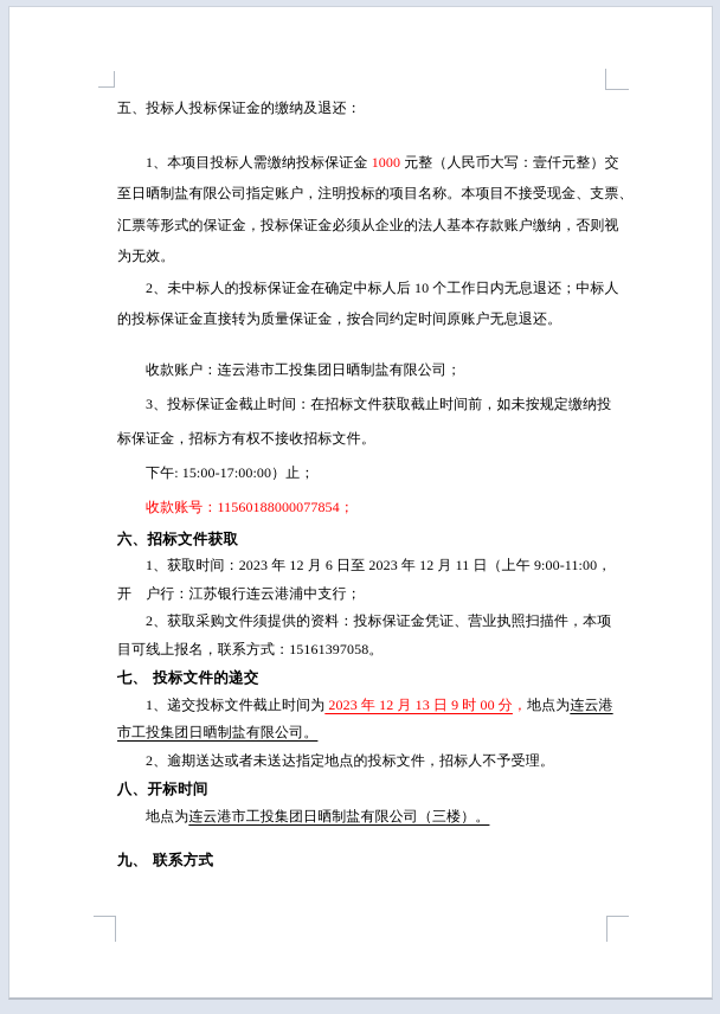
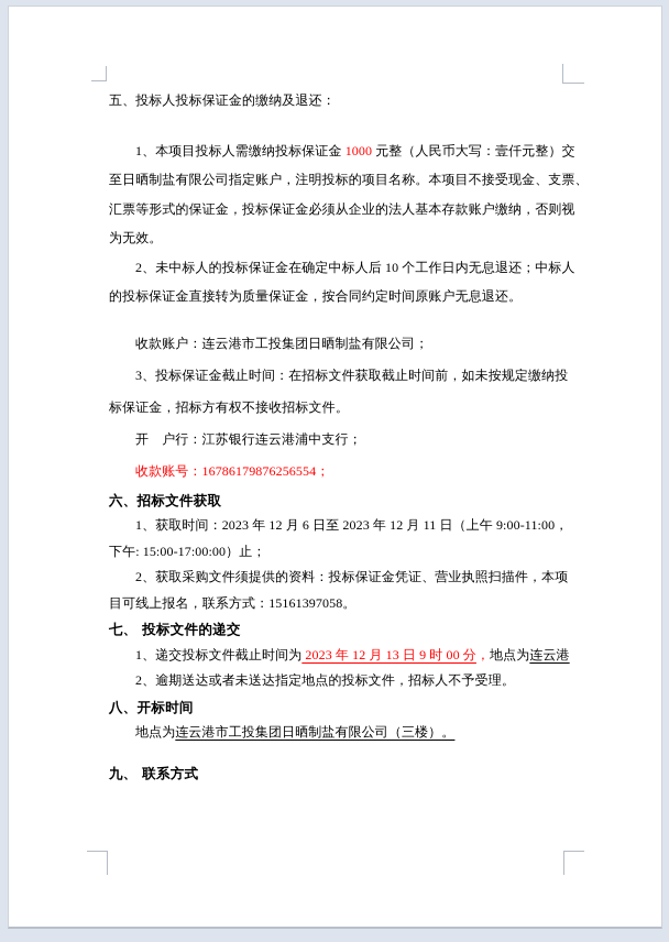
  五、投标人投标保证金的缴纳及退还：
  1、本项目投标人需缴纳投标保证金 1000 元整（人民币大写：壹仟元整）交
  至日晒制盐有限公司指定账户，注明投标的项目名称。本项目不接受现金、支票、
  汇票等形式的保证金，投标保证金必须从企业的法人基本存款账户缴纳，否则视
  为无效。
  2、未中标人的投标保证金在确定中标人后 10 个工作日内无息退还；中标人
  的投标保证金直接转为质量保证金，按合同约定时间原账户无息退还。
  收款账户：连云港市工投集团日晒制盐有限公司；
  3、投标保证金截止时间：在招标文件获取截止时间前，如未按规定缴纳投
  标保证金，招标方有权不接收招标文件。
- 下午: 15:00-17:00:00）止；
+ 开 户行：江苏银行连云港浦中支行；
- 收款账号：11560188000077854；
+ 收款账号：16786179876256554；
  六、招标文件获取
  1、获取时间：2023 年 12 月 6 日至 2023 年 12 月 11 日（上午 9:00-11:00，
- 开 户行：江苏银行连云港浦中支行；
+ 下午: 15:00-17:00:00）止；
  2、获取采购文件须提供的资料：投标保证金凭证、营业执照扫描件，本项
  目可线上报名，联系方式：15161397058。
  七、 投标文件的递交
  1、递交投标文件截止时间为 2023 年 12 月 13 日 9 时 00 分，地点为连云港
- 市工投集团日晒制盐有限公司。
  2、逾期送达或者未送达指定地点的投标文件，招标人不予受理。
  八、开标时间
  地点为连云港市工投集团日晒制盐有限公司（三楼）。
  九、 联系方式
